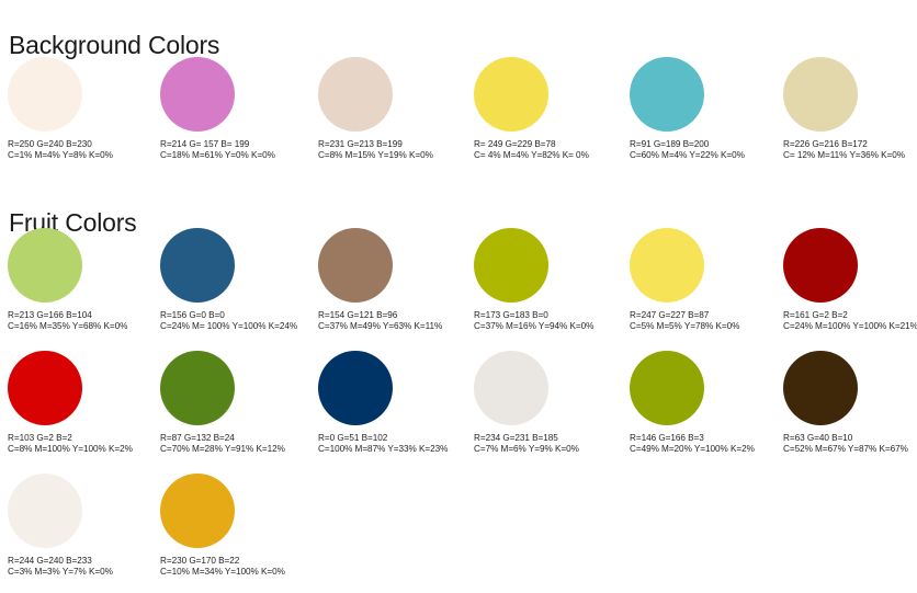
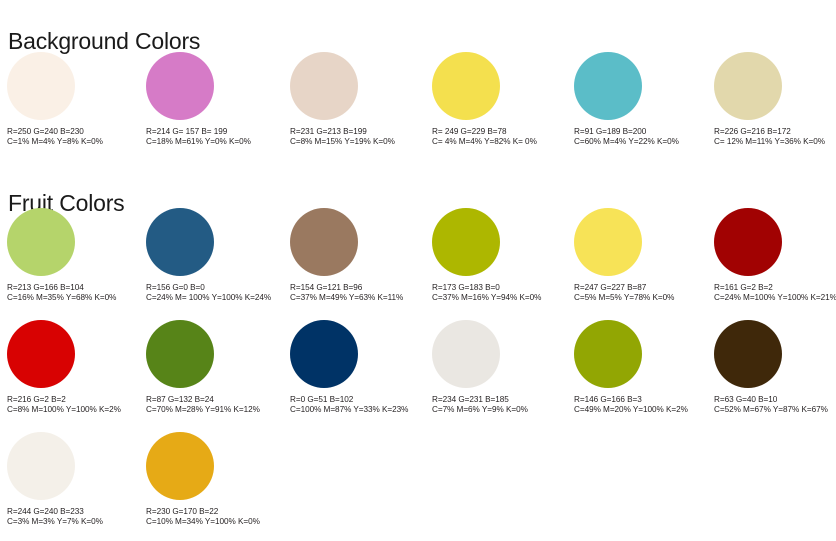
  Background Colors
  R=250 G=240 B=230
  C=1% M=4% Y=8% K=0%
  R=214 G= 157 B= 199
  C=18% M=61% Y=0% K=0%
  R=231 G=213 B=199
  C=8% M=15% Y=19% K=0%
  R= 249 G=229 B=78
  C= 4% M=4% Y=82% K= 0%
  R=91 G=189 B=200
  C=60% M=4% Y=22% K=0%
  R=226 G=216 B=172
  C= 12% M=11% Y=36% K=0%
  Fruit Colors
  R=213 G=166 B=104
  C=16% M=35% Y=68% K=0%
  R=156 G=0 B=0
  C=24% M= 100% Y=100% K=24%
  R=154 G=121 B=96
  C=37% M=49% Y=63% K=11%
  R=173 G=183 B=0
  C=37% M=16% Y=94% K=0%
  R=247 G=227 B=87
  C=5% M=5% Y=78% K=0%
  R=161 G=2 B=2
  C=24% M=100% Y=100% K=21%
- R=103 G=2 B=2
+ R=216 G=2 B=2
  C=8% M=100% Y=100% K=2%
  R=87 G=132 B=24
  C=70% M=28% Y=91% K=12%
  R=0 G=51 B=102
  C=100% M=87% Y=33% K=23%
  R=234 G=231 B=185
  C=7% M=6% Y=9% K=0%
  R=146 G=166 B=3
  C=49% M=20% Y=100% K=2%
  R=63 G=40 B=10
  C=52% M=67% Y=87% K=67%
  R=244 G=240 B=233
  C=3% M=3% Y=7% K=0%
  R=230 G=170 B=22
  C=10% M=34% Y=100% K=0%
